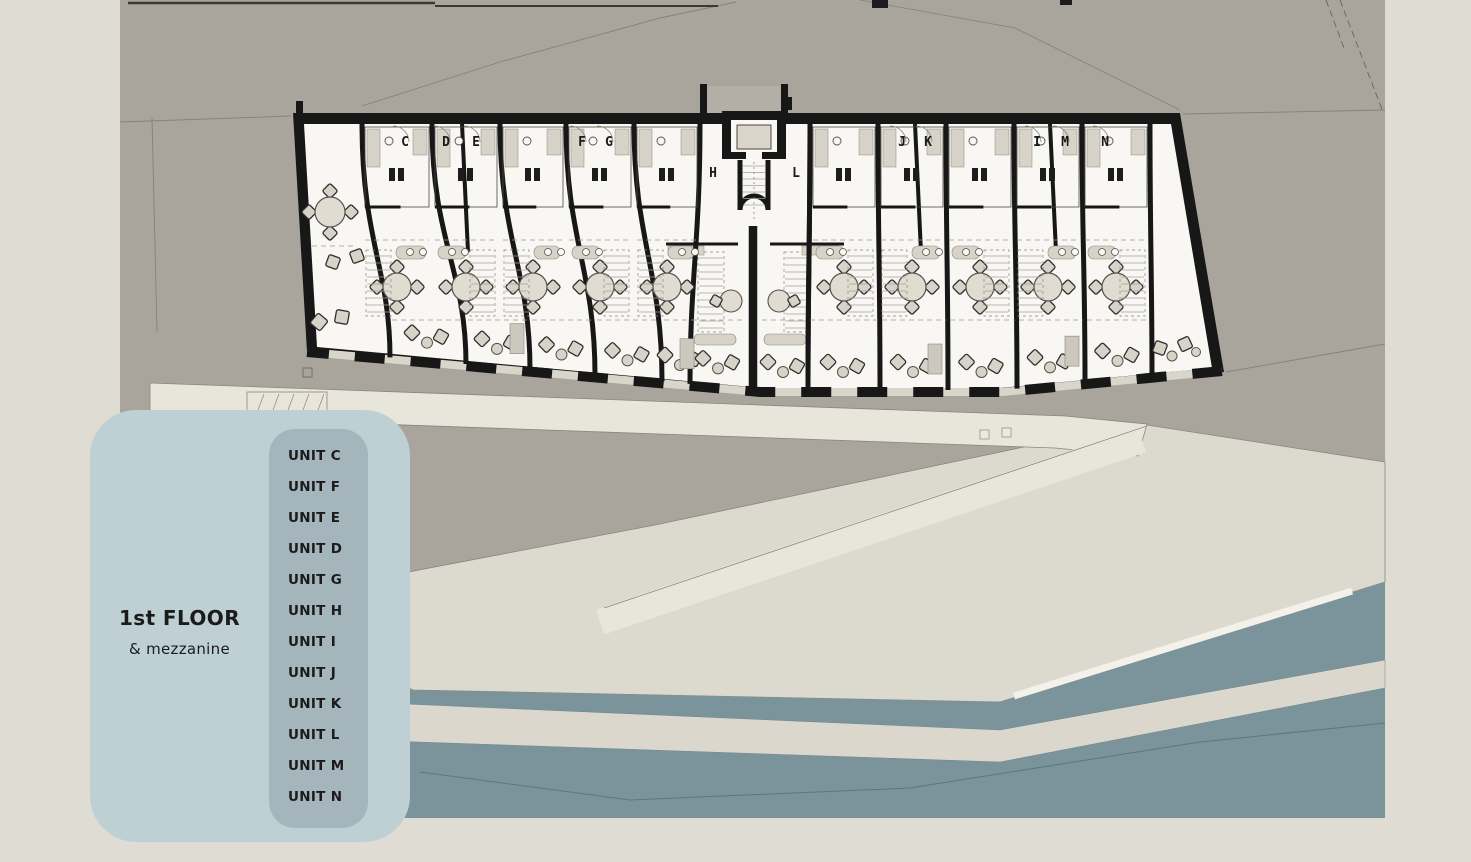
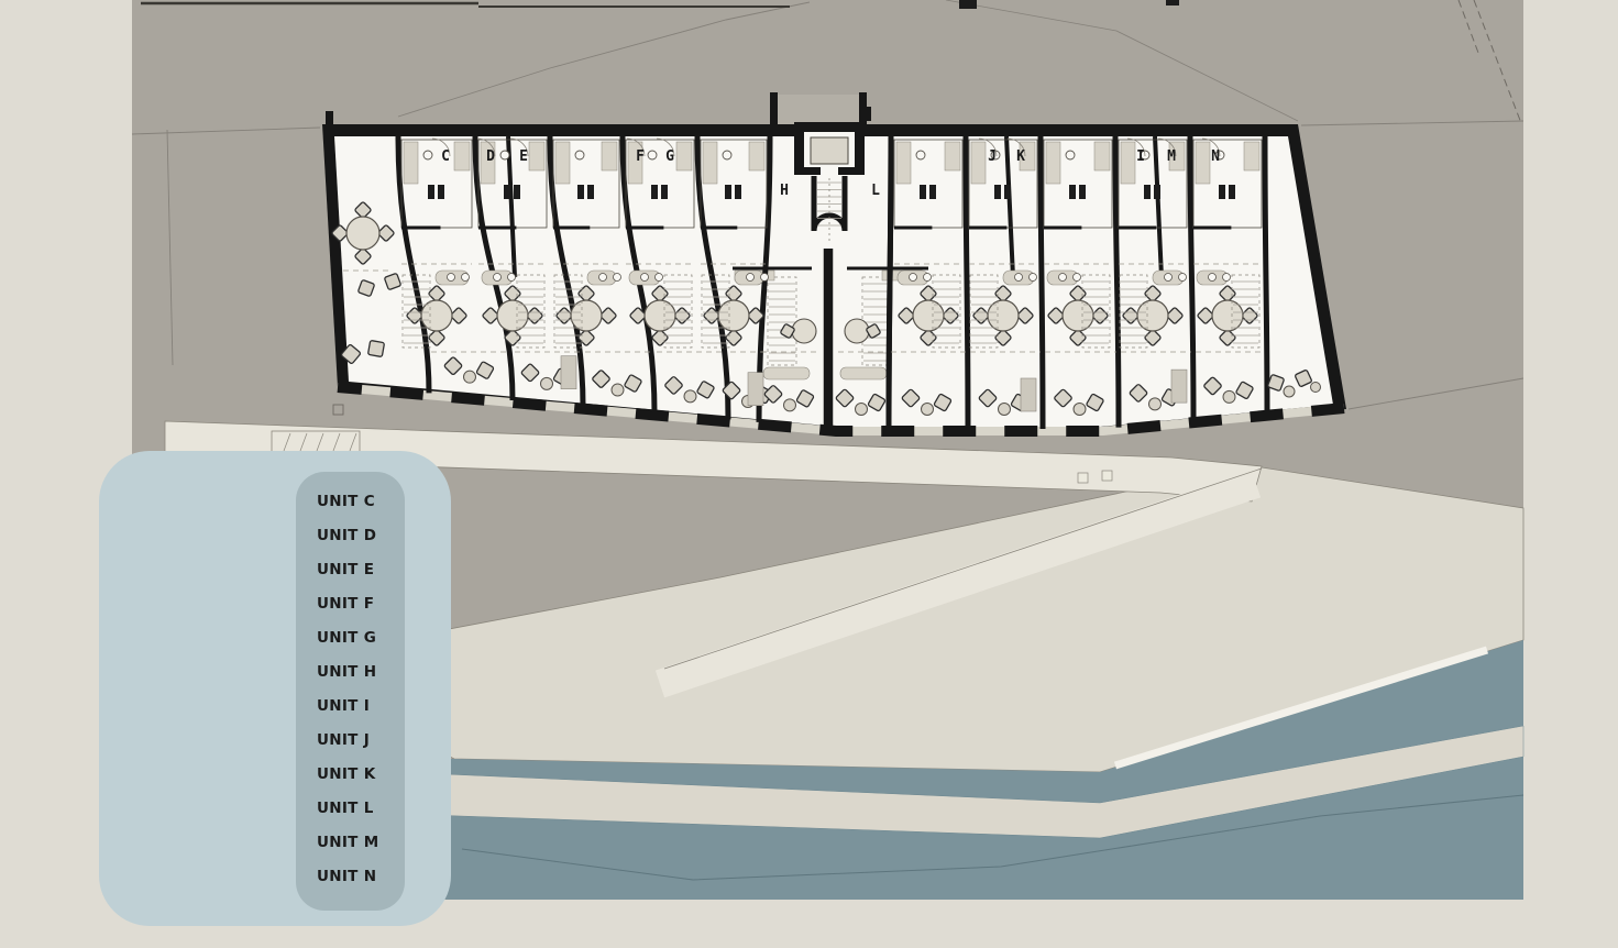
  C
  D
  E
  F
  G
  H
  L
  J
  K
  I
  M
  N
- 1st FLOOR
- & mezzanine
  UNIT C
- UNIT F
+ UNIT D
  UNIT E
- UNIT D
+ UNIT F
  UNIT G
  UNIT H
  UNIT I
  UNIT J
  UNIT K
  UNIT L
  UNIT M
  UNIT N
